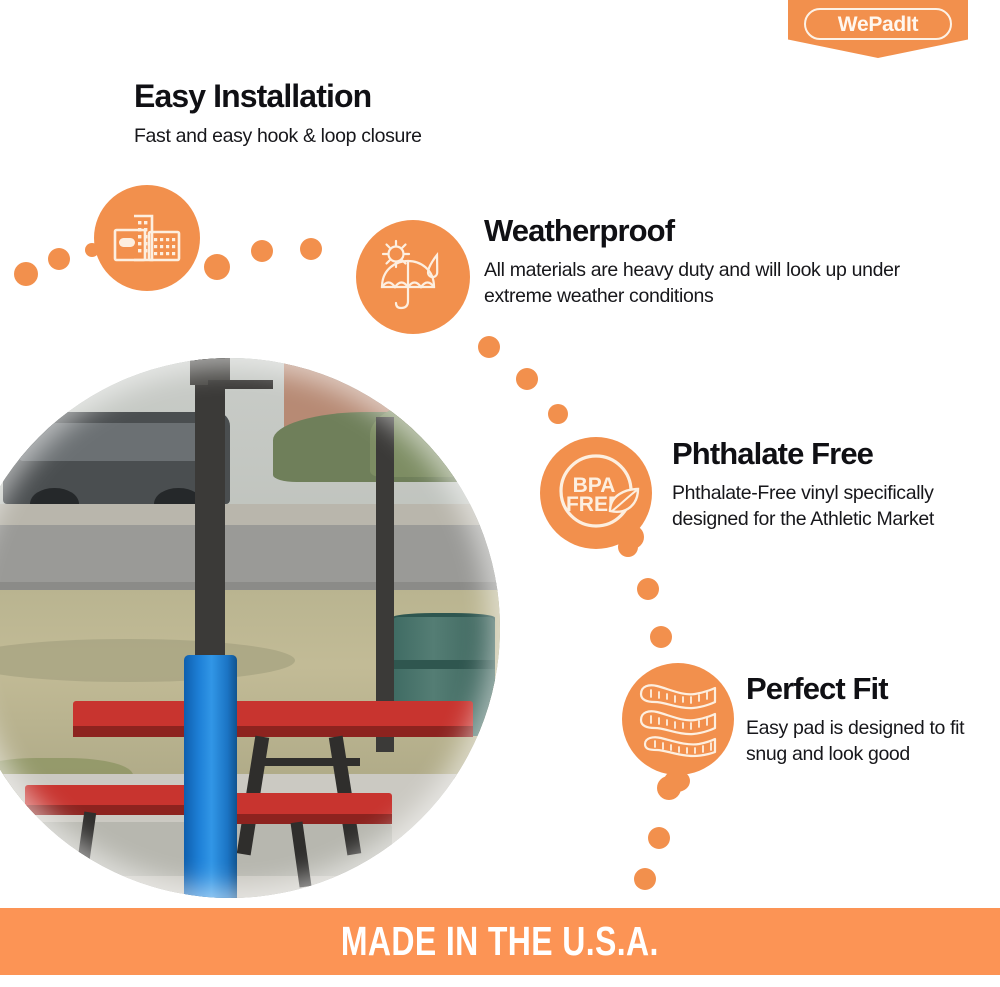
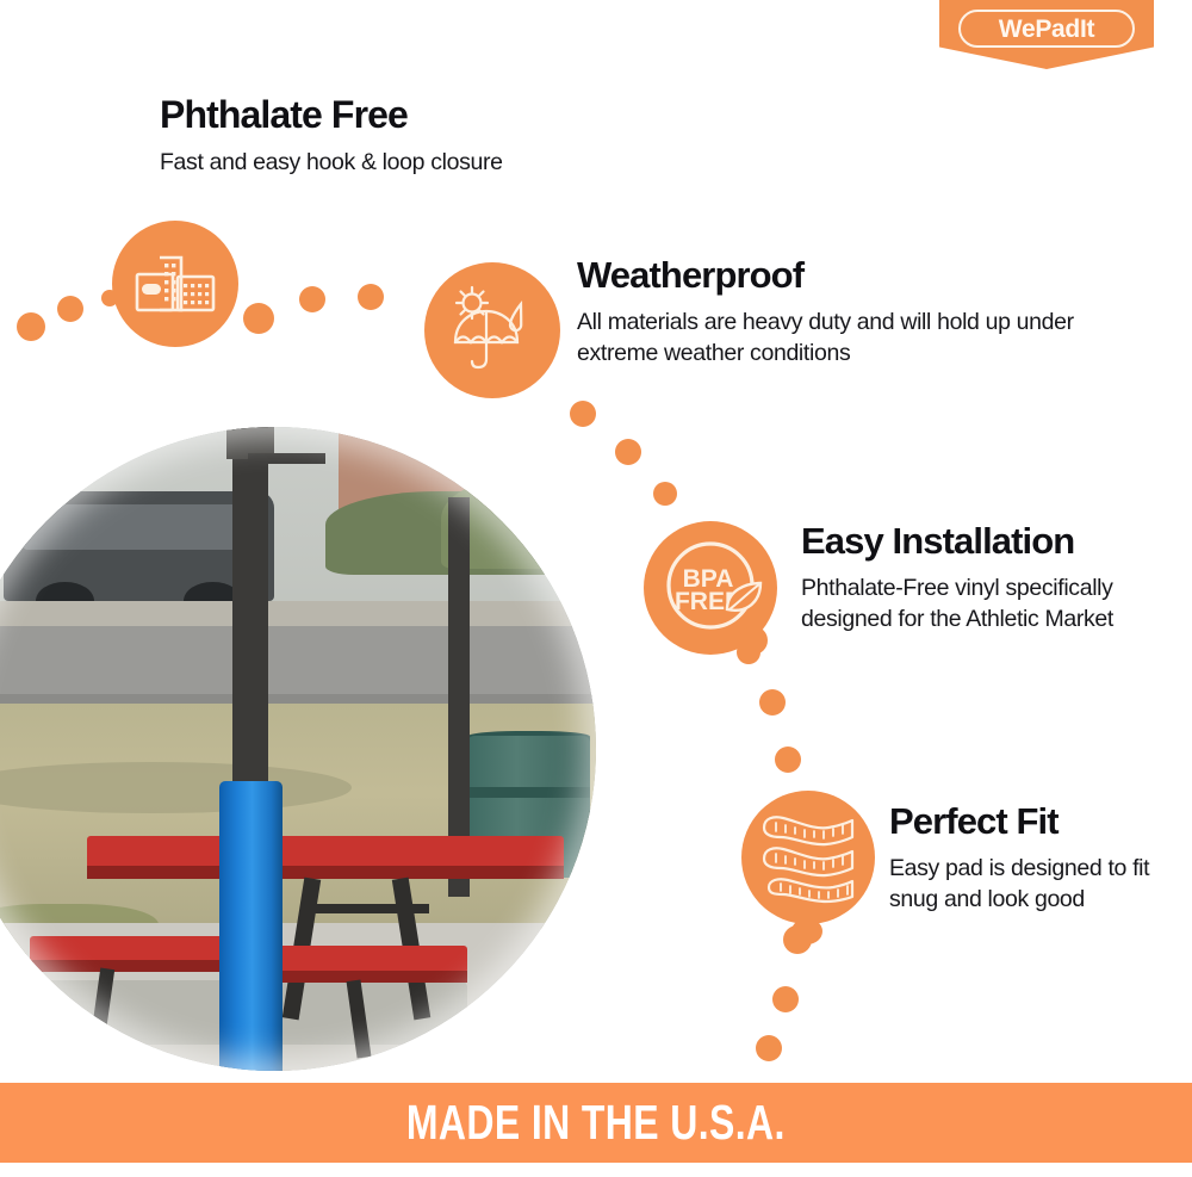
  WePadIt
  BPA
  FRE
- Easy Installation
+ Phthalate Free
  Fast and easy hook & loop closure
  Weatherproof
- All materials are heavy duty and will look up under extreme weather conditions
+ All materials are heavy duty and will hold up under extreme weather conditions
- Phthalate Free
+ Easy Installation
  Phthalate-Free vinyl specifically designed for the Athletic Market
  Perfect Fit
  Easy pad is designed to fit snug and look good
  MADE IN THE U.S.A.
